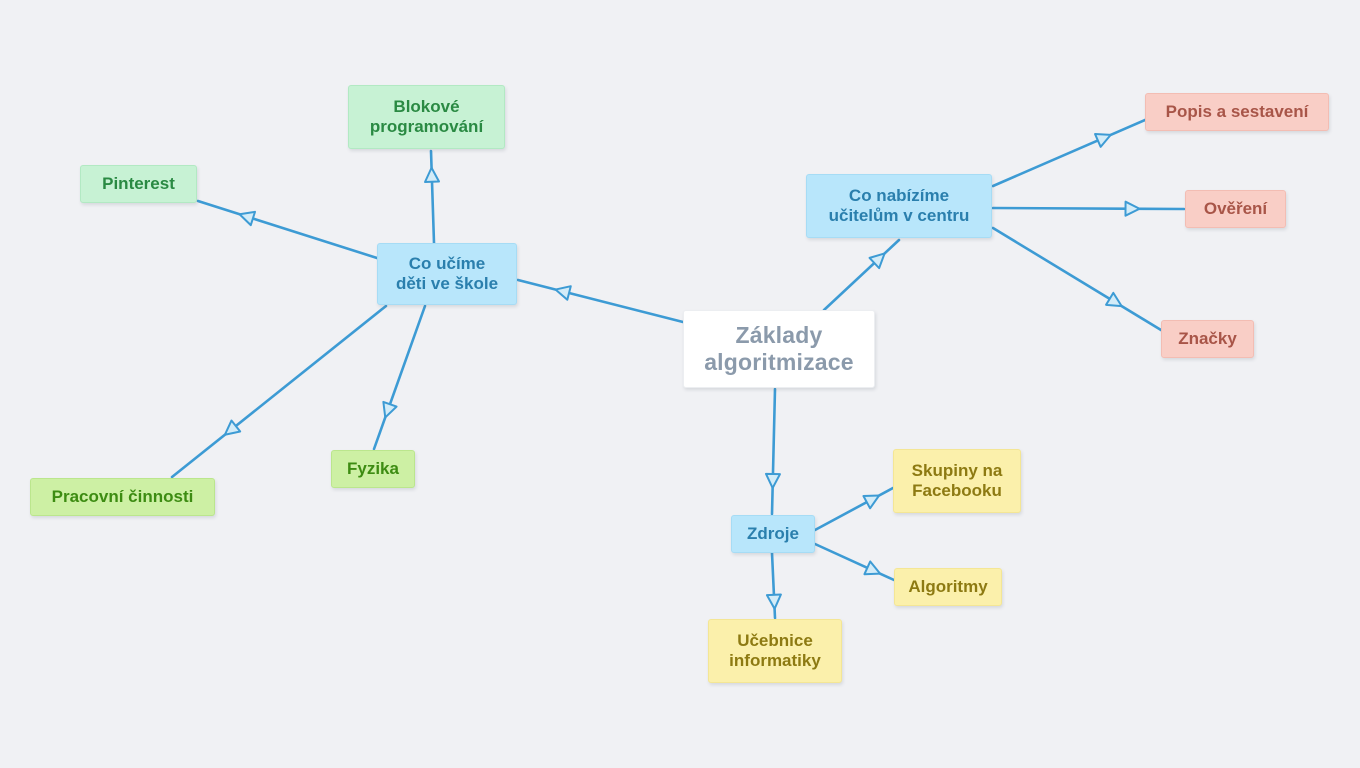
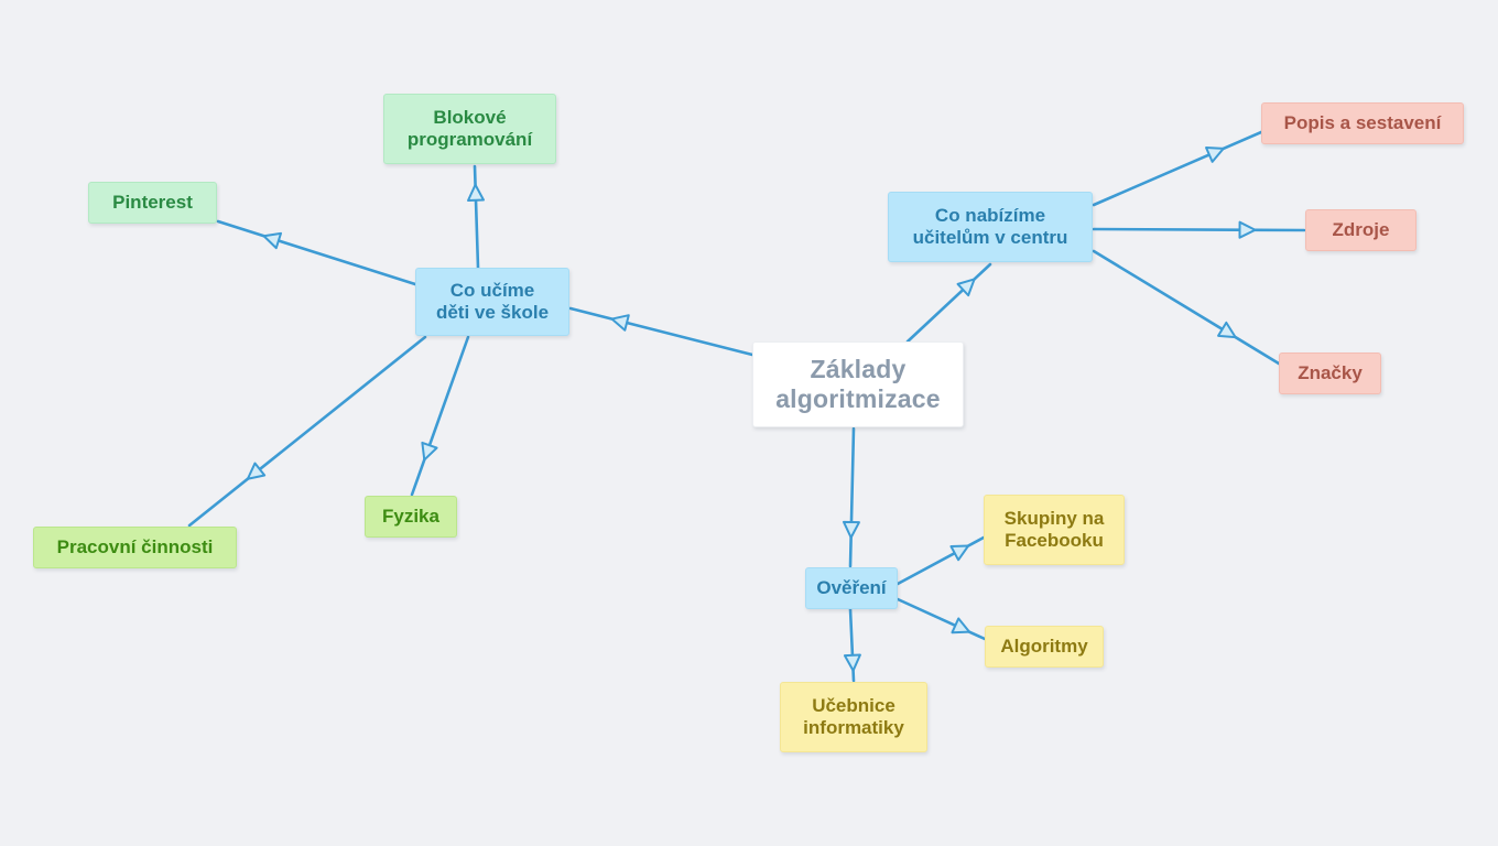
  Základy
  algoritmizace
  Co učíme
  děti ve škole
  Blokové
  programování
  Pinterest
  Pracovní činnosti
  Fyzika
  Co nabízíme
  učitelům v centru
  Popis a sestavení
- Ověření
+ Zdroje
  Značky
- Zdroje
+ Ověření
  Skupiny na
  Facebooku
  Algoritmy
  Učebnice
  informatiky
